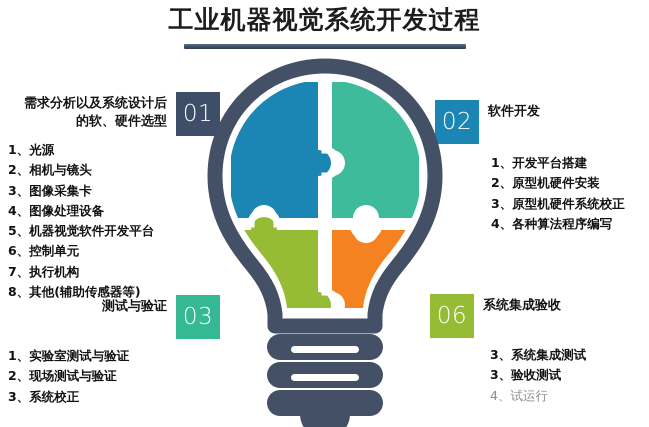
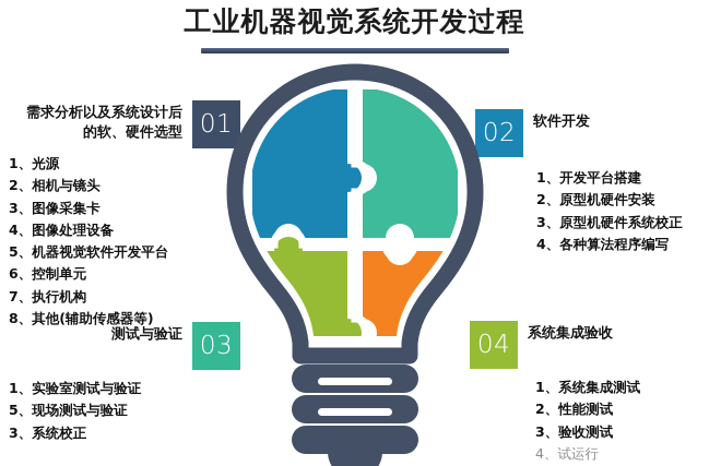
  工业机器视觉系统开发过程
  需求分析以及系统设计后的软、硬件选型
  01
  1、光源
  2、相机与镜头
  3、图像采集卡
  4、图像处理设备
  5、机器视觉软件开发平台
  6、控制单元
  7、执行机构
  8、其他(辅助传感器等)
  测试与验证
  03
  1、实验室测试与验证
- 2、现场测试与验证
+ 5、现场测试与验证
  3、系统校正
  02
  软件开发
  1、开发平台搭建
  2、原型机硬件安装
  3、原型机硬件系统校正
  4、各种算法程序编写
- 06
+ 04
  系统集成验收
- 3、系统集成测试
+ 1、系统集成测试
+ 2、性能测试
  3、验收测试
  4、试运行
